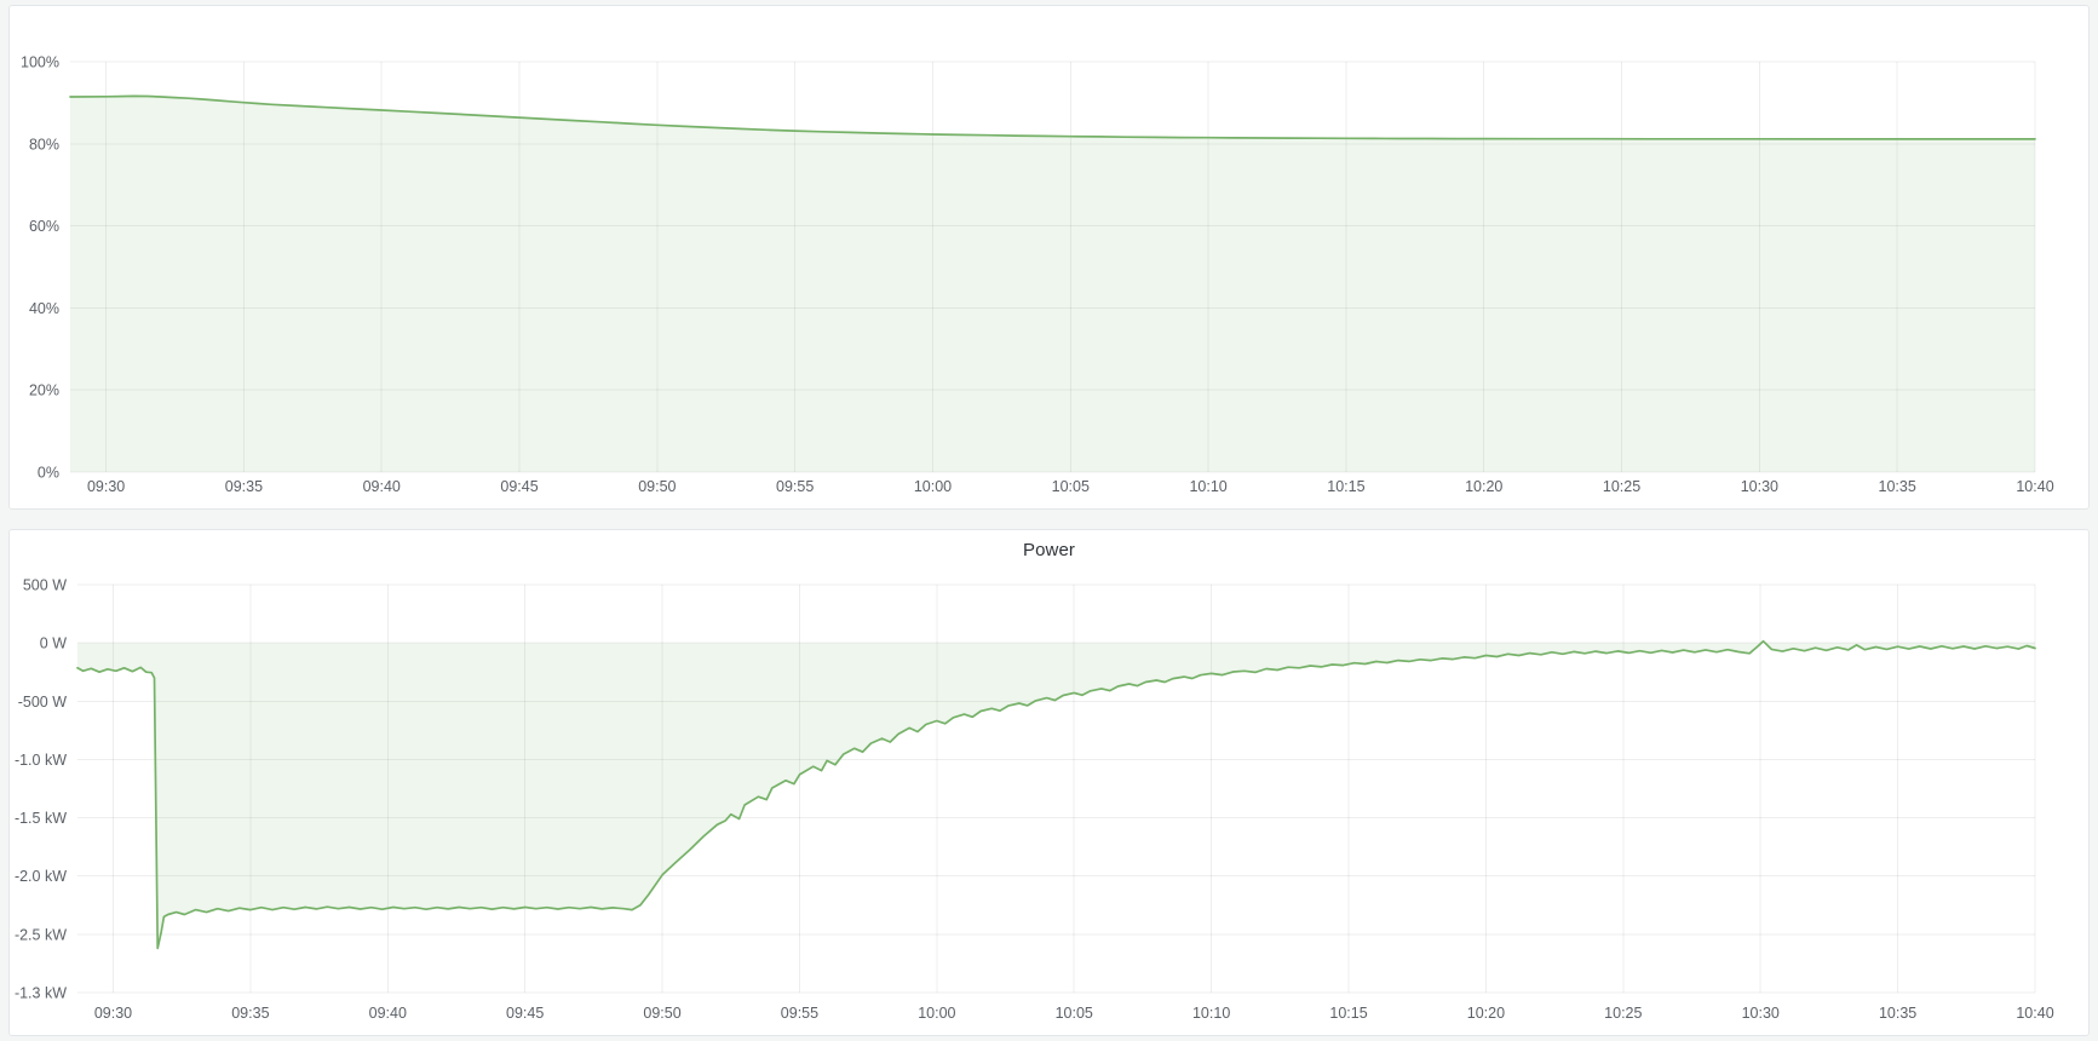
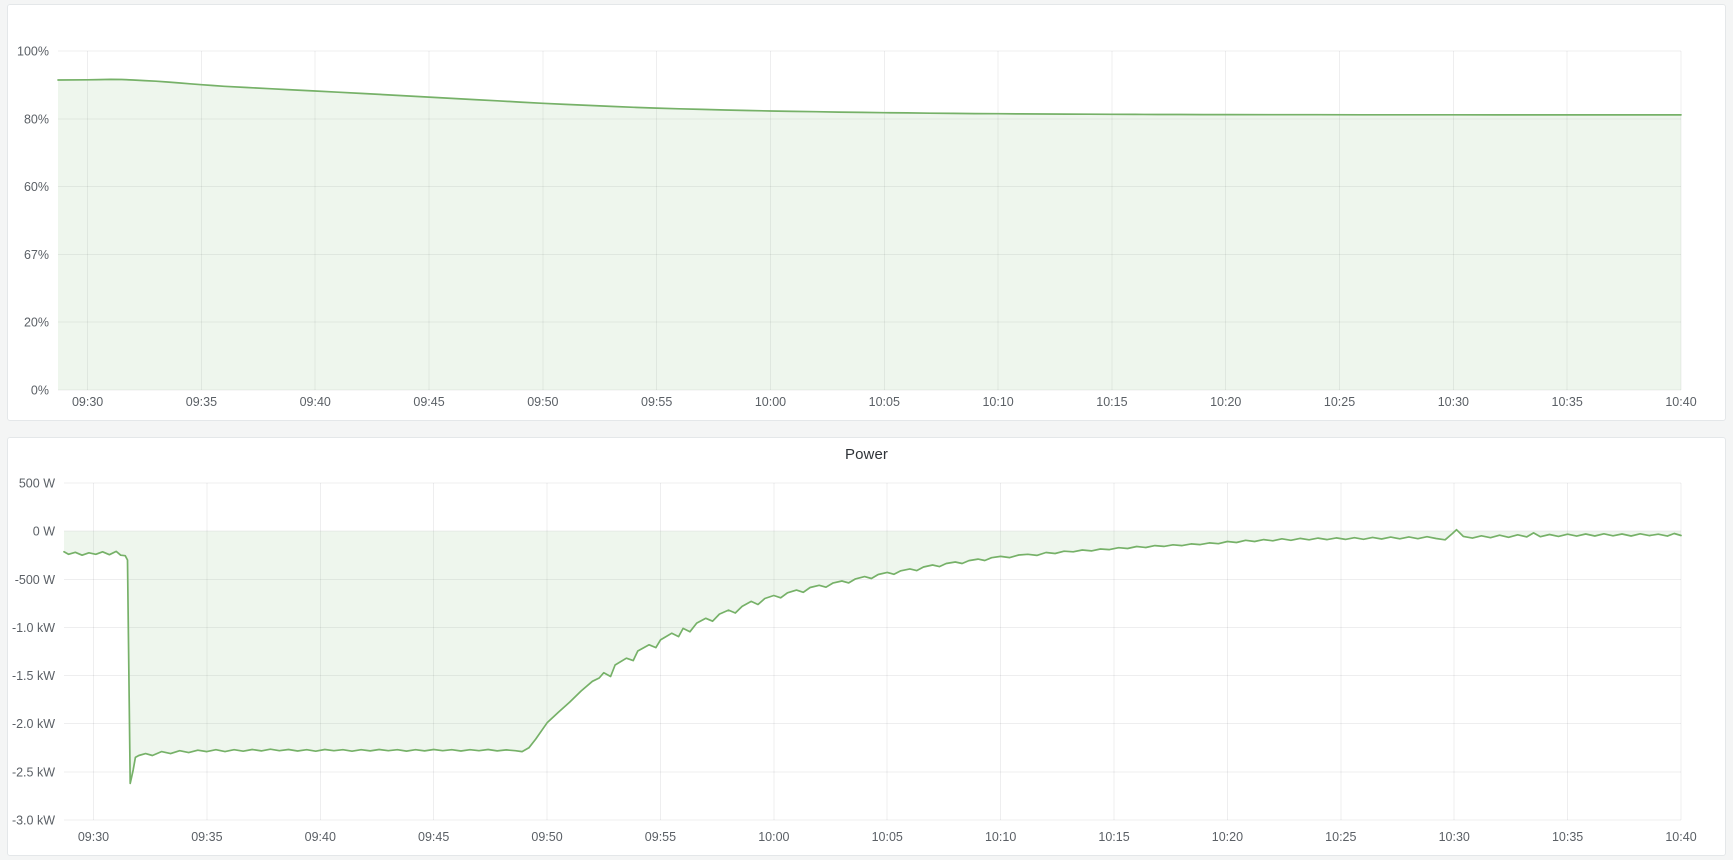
  100%
  80%
  60%
- 40%
+ 67%
  20%
  0%
  09:30
  09:35
  09:40
  09:45
  09:50
  09:55
  10:00
  10:05
  10:10
  10:15
  10:20
  10:25
  10:30
  10:35
  10:40
  Power
  500 W
  0 W
  -500 W
  -1.0 kW
  -1.5 kW
  -2.0 kW
  -2.5 kW
- -1.3 kW
+ -3.0 kW
  09:30
  09:35
  09:40
  09:45
  09:50
  09:55
  10:00
  10:05
  10:10
  10:15
  10:20
  10:25
  10:30
  10:35
  10:40
